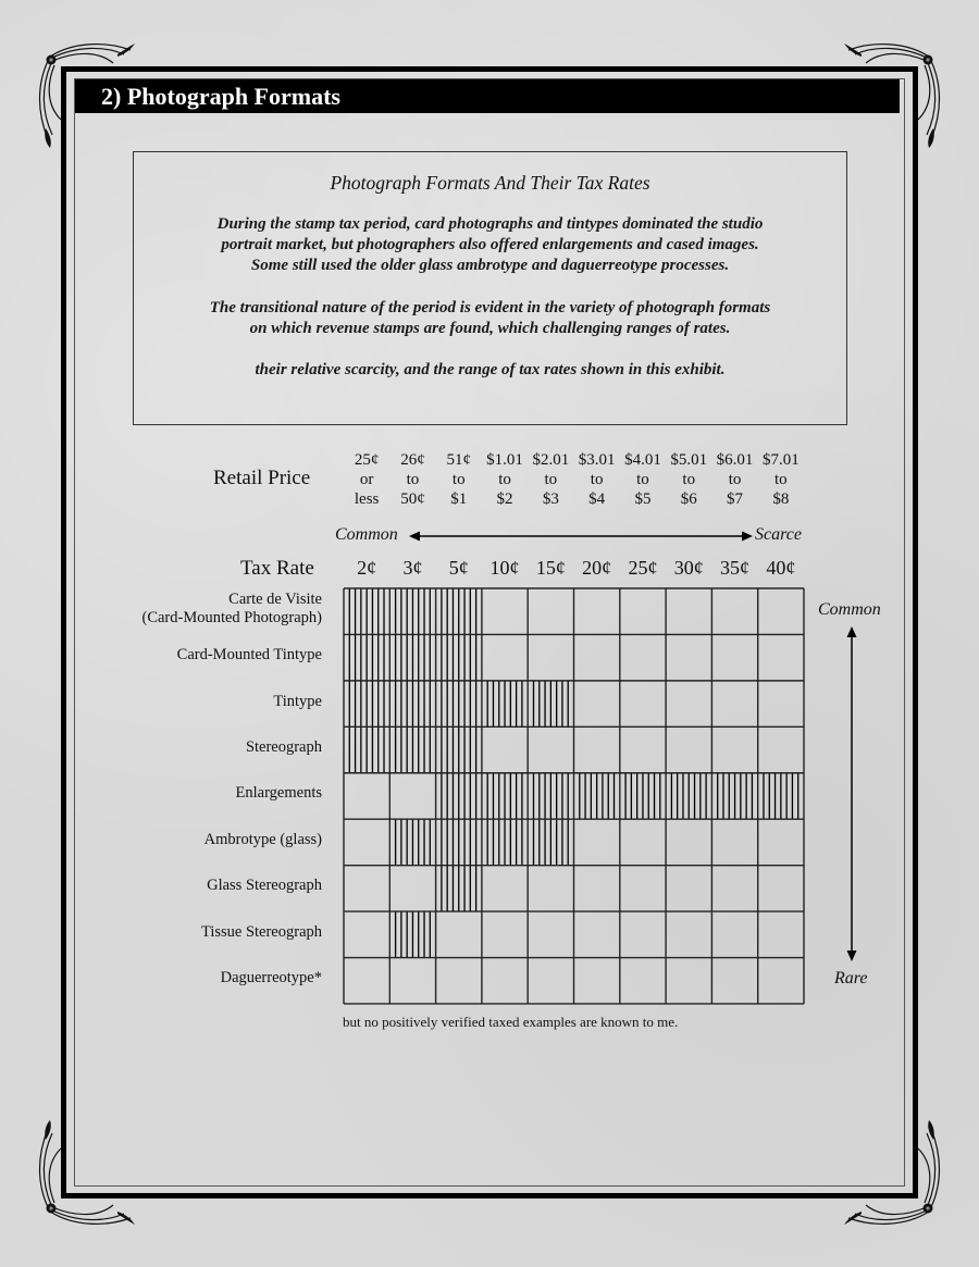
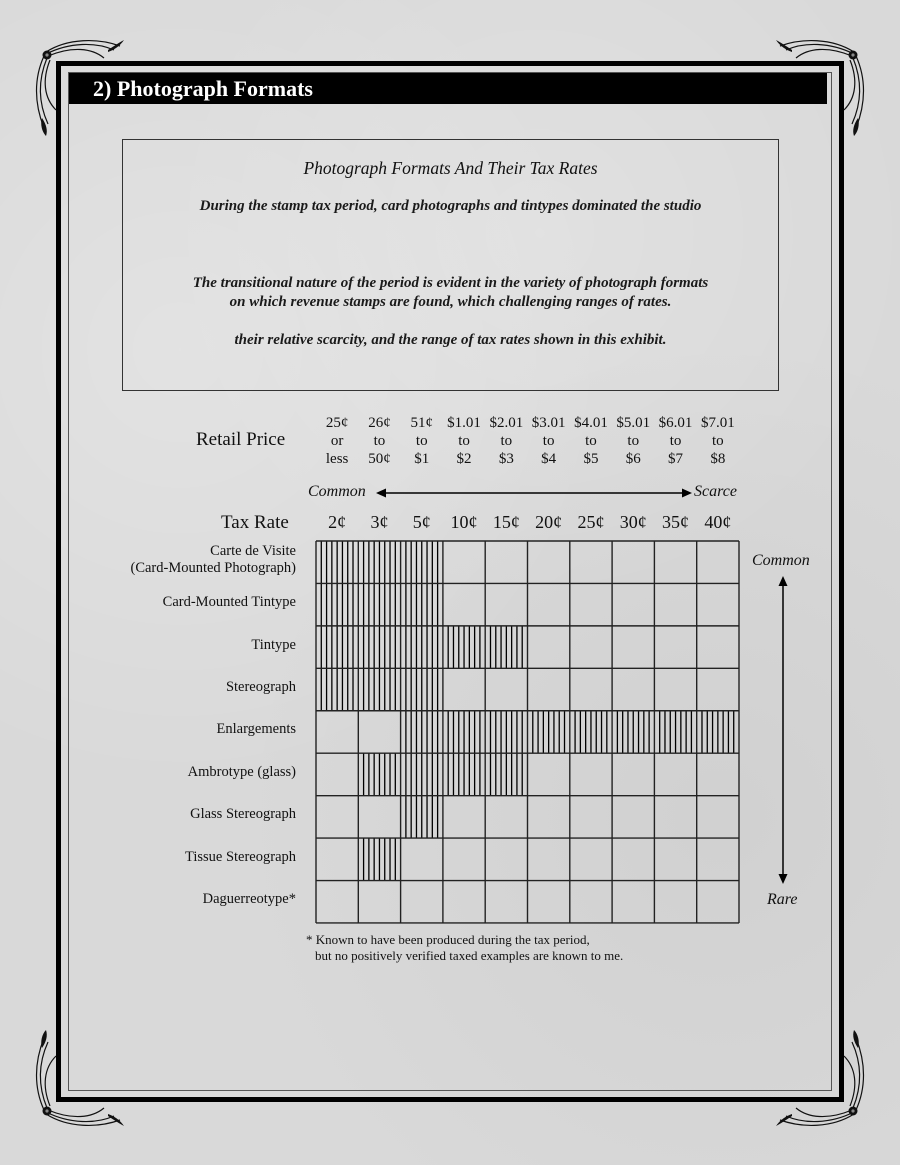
  2) Photograph Formats
  Photograph Formats And Their Tax Rates
  During the stamp tax period, card photographs and tintypes dominated the studio
- portrait market, but photographers also offered enlargements and cased images.
- Some still used the older glass ambrotype and daguerreotype processes.
  The transitional nature of the period is evident in the variety of photograph formats
  on which revenue stamps are found, which challenging ranges of rates.
  their relative scarcity, and the range of tax rates shown in this exhibit.
  Retail Price
  25¢
  or
  less
  26¢
  to
  50¢
  51¢
  to
  $1
  $1.01
  to
  $2
  $2.01
  to
  $3
  $3.01
  to
  $4
  $4.01
  to
  $5
  $5.01
  to
  $6
  $6.01
  to
  $7
  $7.01
  to
  $8
  Common
  Scarce
  Tax Rate
  2¢
  3¢
  5¢
  10¢
  15¢
  20¢
  25¢
  30¢
  35¢
  40¢
  Carte de Visite
  (Card-Mounted Photograph)
  Card-Mounted Tintype
  Tintype
  Stereograph
  Enlargements
  Ambrotype (glass)
  Glass Stereograph
  Tissue Stereograph
  Daguerreotype*
  Common
  Rare
+ * Known to have been produced during the tax period,
  but no positively verified taxed examples are known to me.
